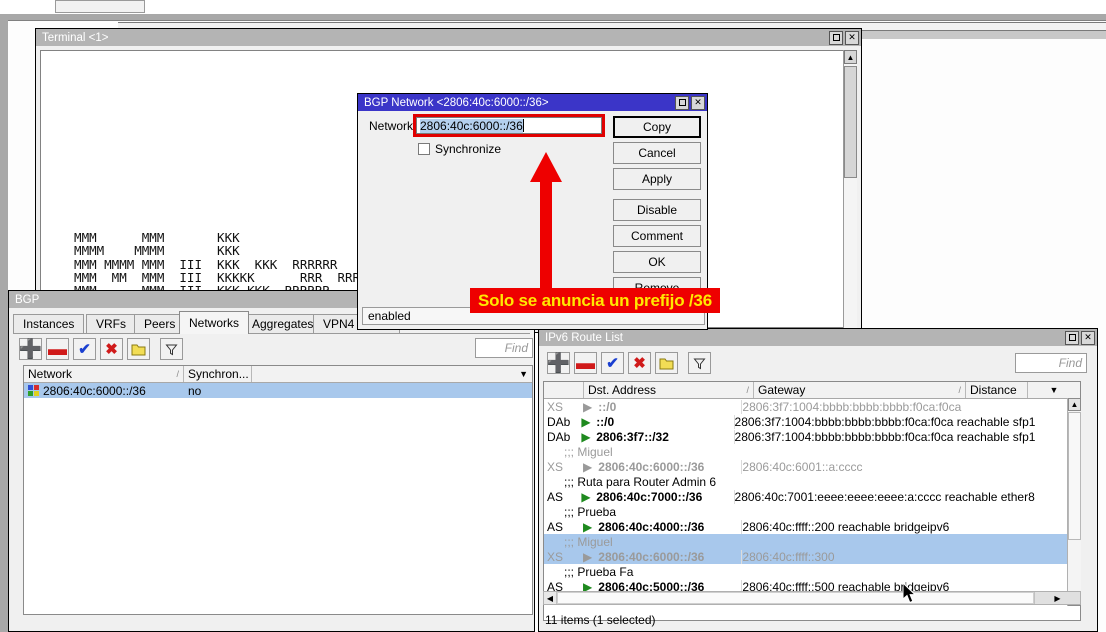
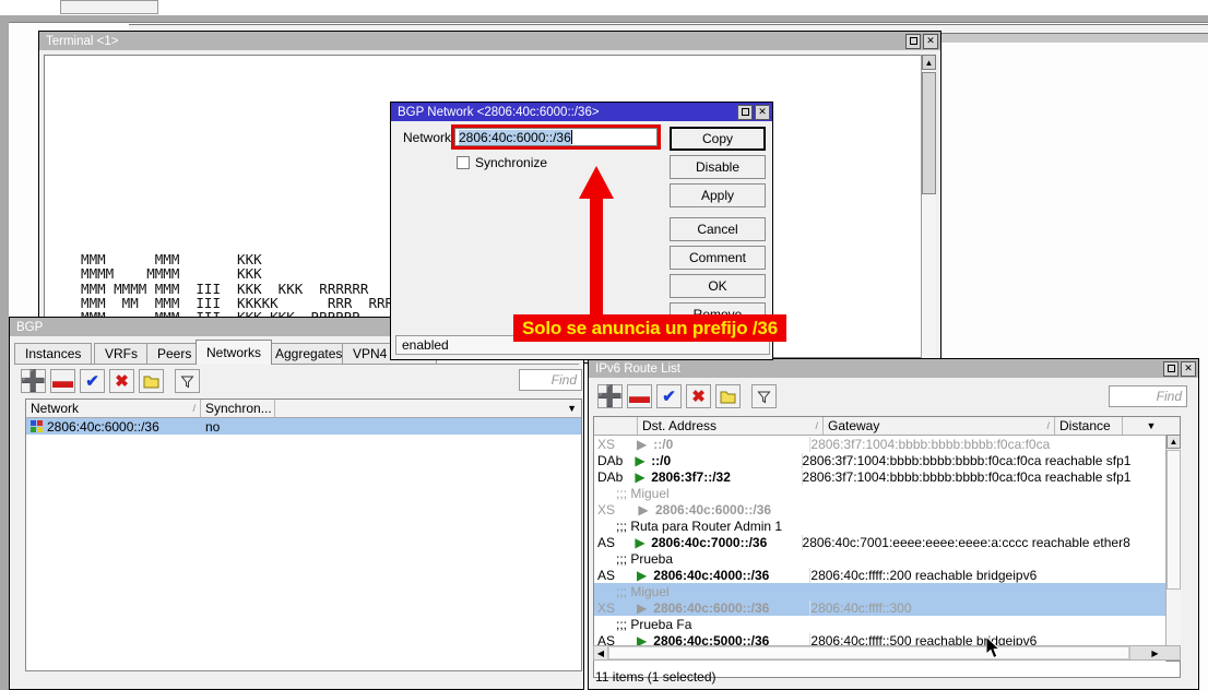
  Terminal <1>
  ✕
  MMM MMM KKK
  MMMM MMMM KKK
  MMM MMMM MMM III KKK KKK RRRRRR
  MMM MM MMM III KKKKK RRR RR
  ▲
  BGP
  Instances
  VRFs
  Peers
  Networks
  Aggregates
  ➕
  ▬
  ✔
  ✖
  Find
  Network
  /
  Synchron...
  ▼
  2806:40c:6000::/36
  no
  IPv6 Route List
  ✕
  ➕
  ▬
  ✔
  ✖
  Find
  Dst. Address
  /
  Gateway
  /
  Distance
  ▼
  XS
  ▶
  ::/0
  2806:3f7:1004:bbbb:bbbb:bbbb:f0ca:f0ca
  DAb
  ▶
  ::/0
  2806:3f7:1004:bbbb:bbbb:bbbb:f0ca:f0ca reachable sfp1
  DAb
  ▶
  2806:3f7::/32
  2806:3f7:1004:bbbb:bbbb:bbbb:f0ca:f0ca reachable sfp1
  ;;; Miguel
  XS
  ▶
  2806:40c:6000::/36
- 2806:40c:6001::a:cccc
- ;;; Ruta para Router Admin 6
+ ;;; Ruta para Router Admin 1
  AS
  ▶
  2806:40c:7000::/36
  2806:40c:7001:eeee:eeee:eeee:a:cccc reachable ether8
  ;;; Prueba
  AS
  ▶
  2806:40c:4000::/36
  2806:40c:ffff::200 reachable bridgeipv6
  ;;; Miguel
  XS
  ▶
  2806:40c:6000::/36
  2806:40c:ffff::300
  ;;; Prueba Fa
  AS
  ▶
  2806:40c:5000::/36
  2806:40c:ffff::500 reachable bdgeipv6
  ▲
  ◀
  ▶
  11 items (1 selected)
  BGP Network <2806:40c:6000::/36>
  ✕
  Network:
  2806:40c:6000::/36
  Synchronize
  Copy
- Cancel
+ Disable
  Apply
- Disable
+ Cancel
  Comment
  OK
  enabled
  Solo se anuncia un prefijo /36
